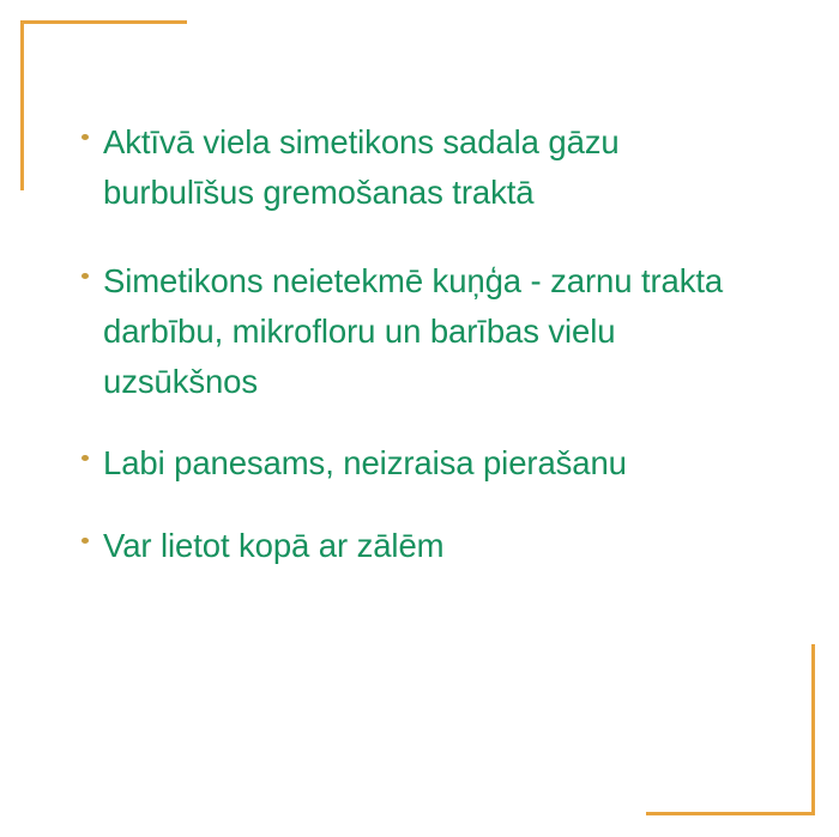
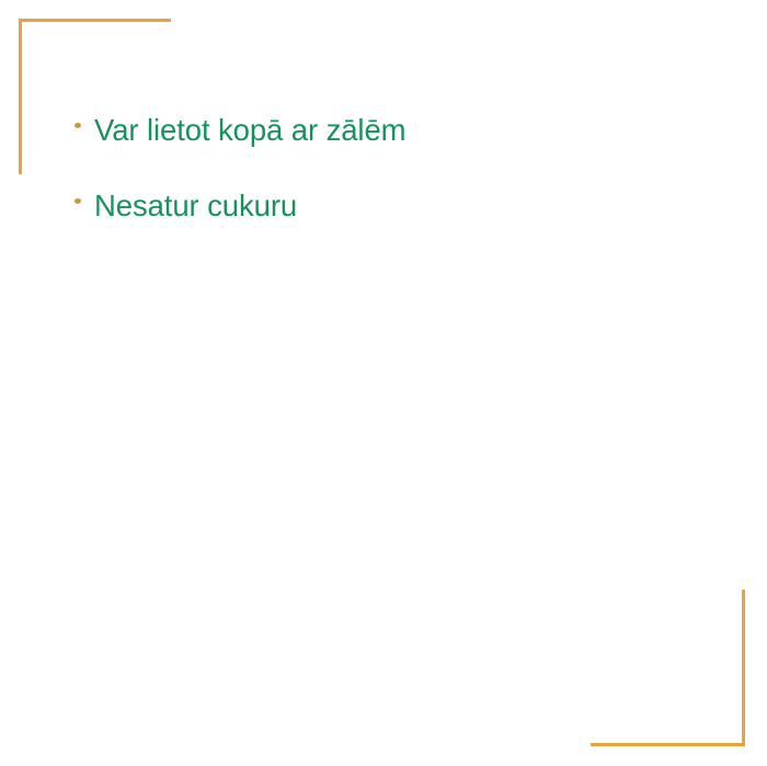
- Aktīvā viela simetikons sadala gāzu burbulīšus gremošanas traktā
- Simetikons neietekmē kuņģa - zarnu trakta darbību, mikrofloru un barības vielu uzsūkšnos
- Labi panesams, neizraisa pierašanu
  Var lietot kopā ar zālēm
+ Nesatur cukuru
